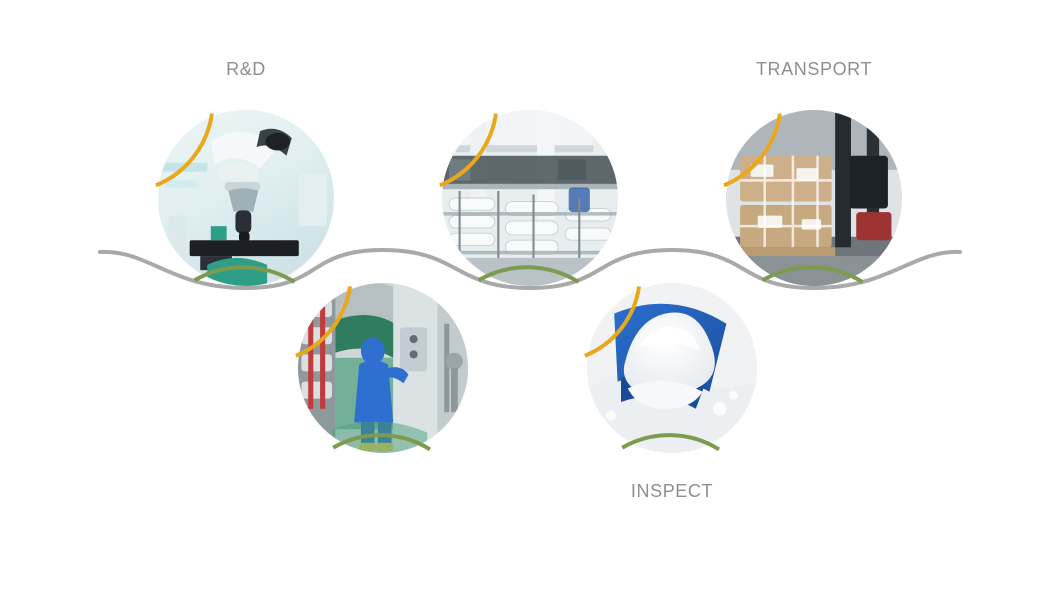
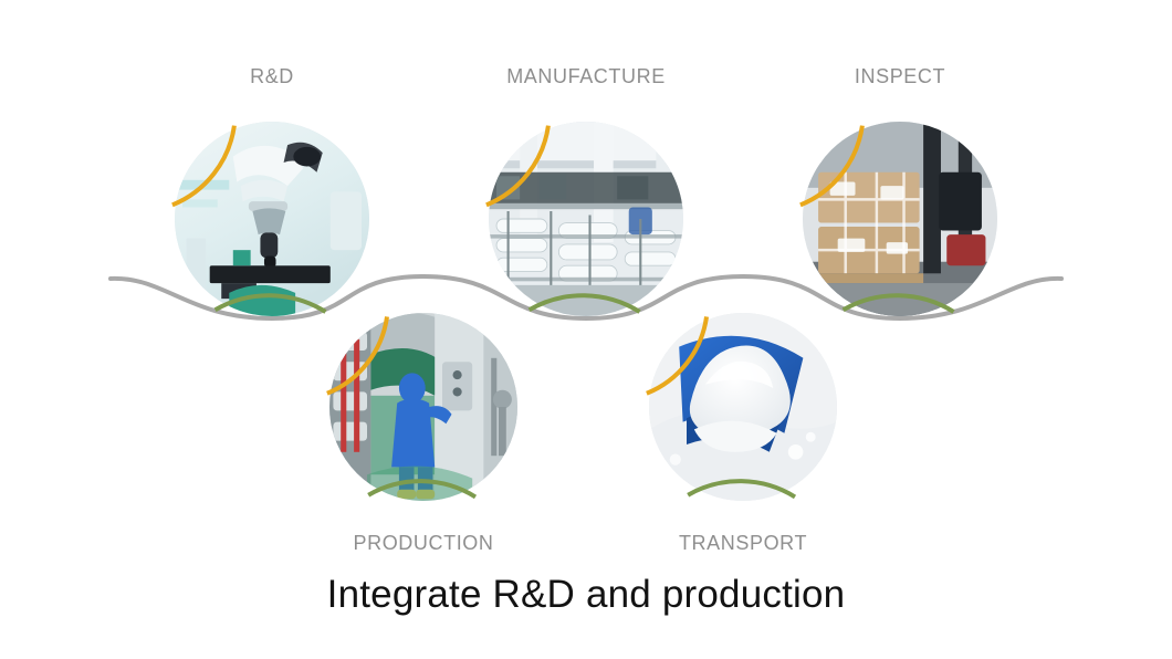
  R&D
+ MANUFACTURE
- TRANSPORT
+ INSPECT
+ PRODUCTION
- INSPECT
+ TRANSPORT
+ Integrate R&D and production
